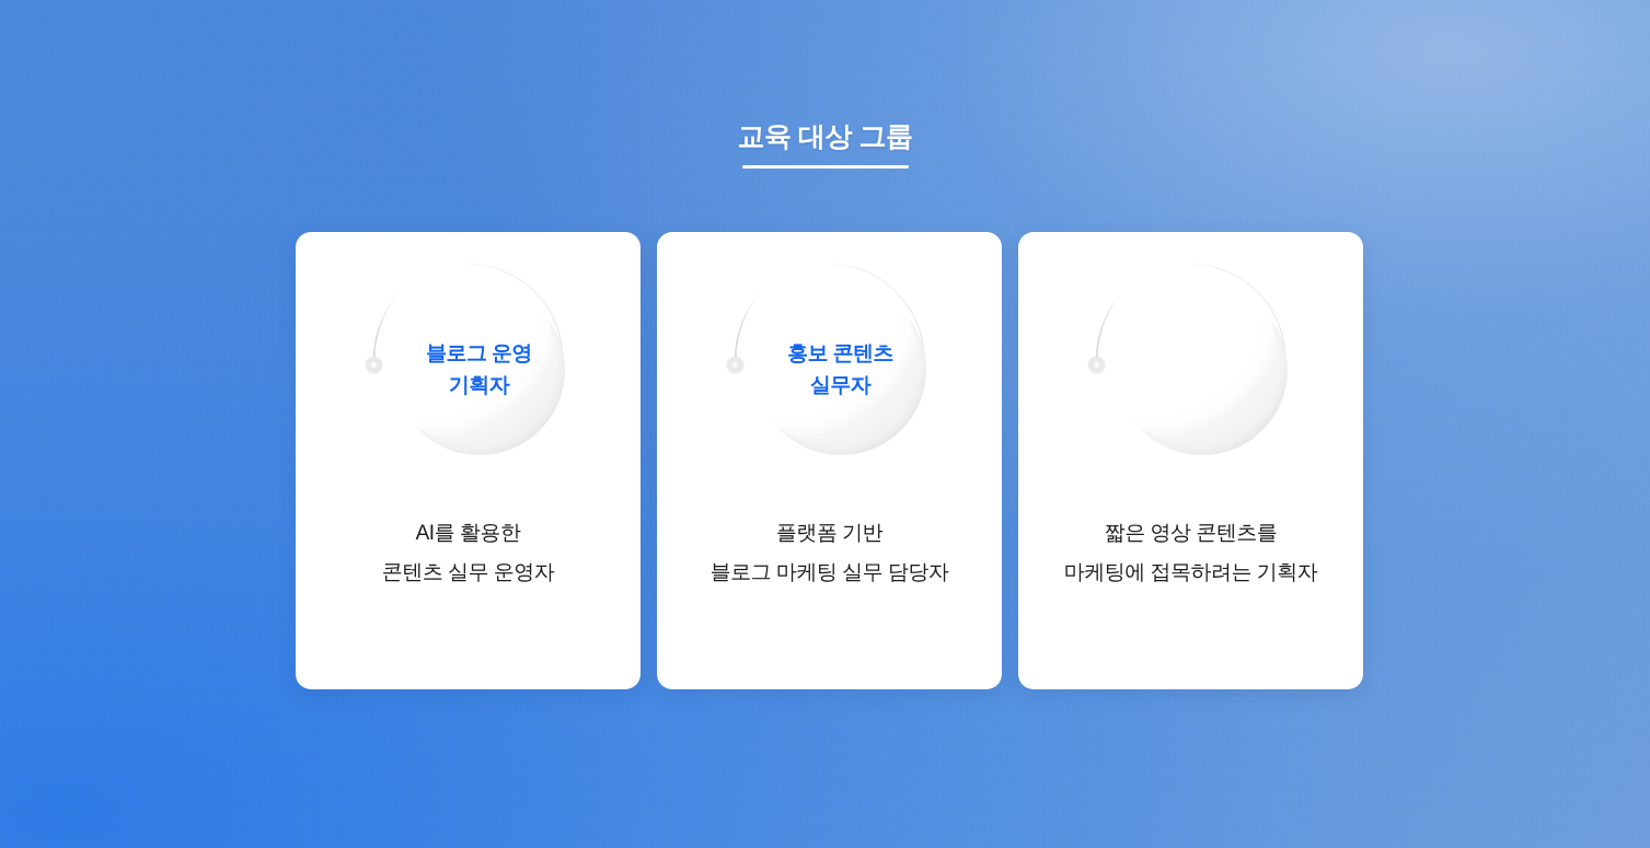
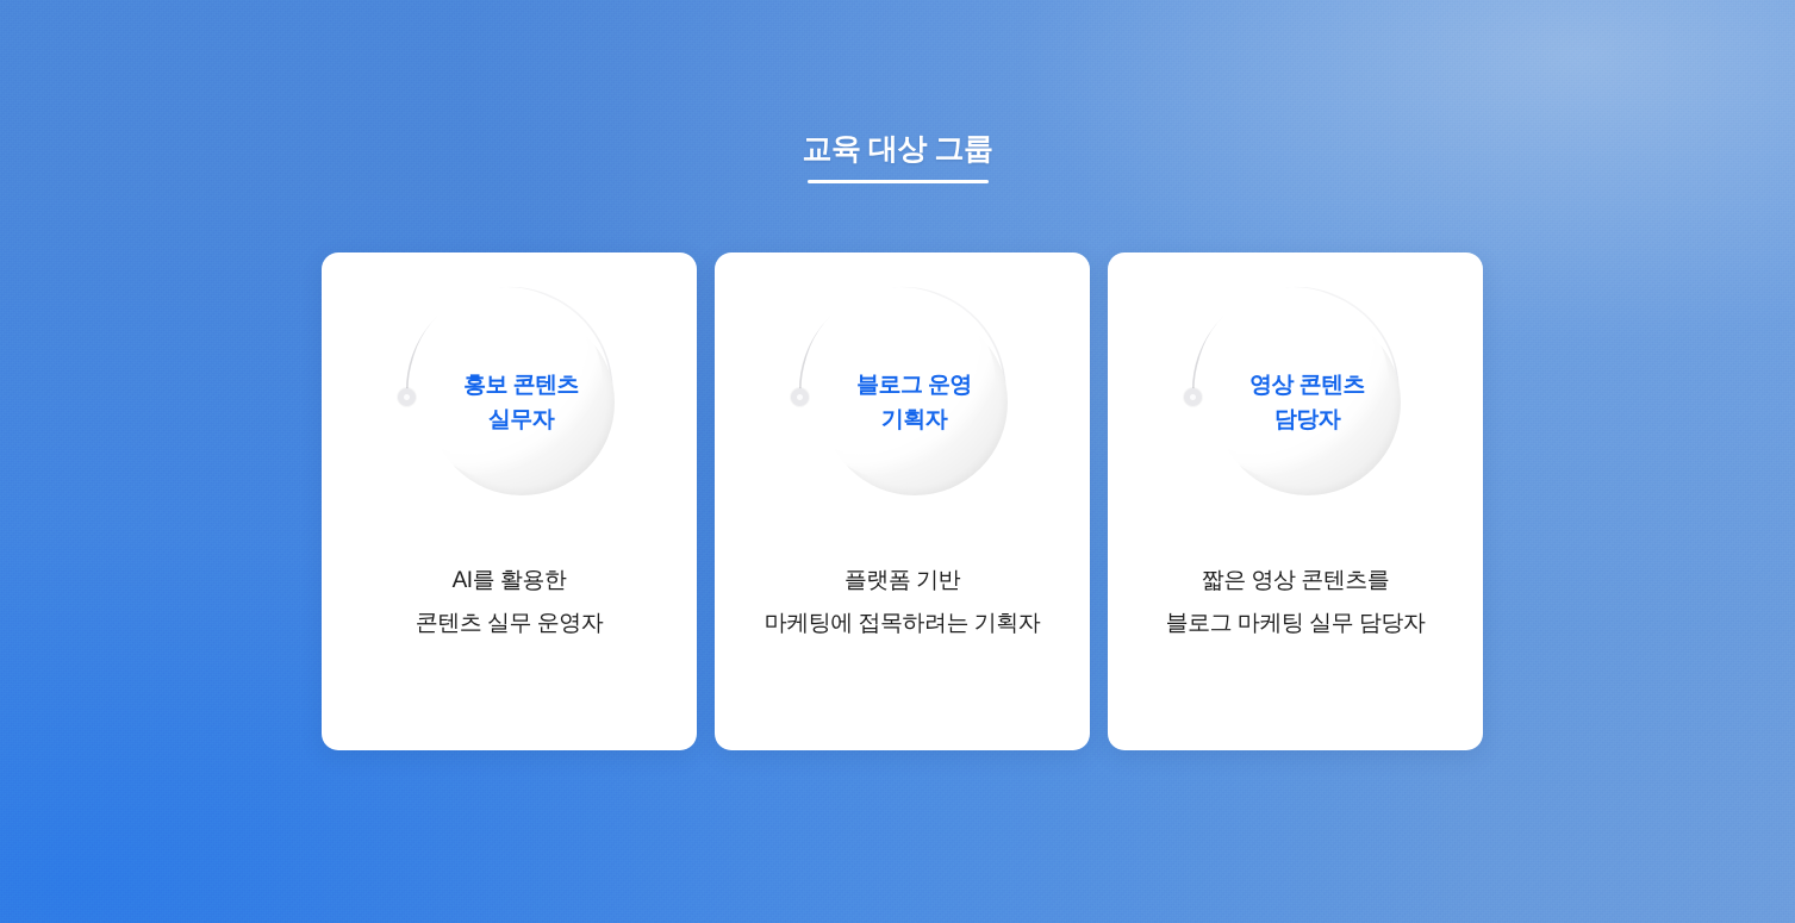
  교육 대상 그룹
- 블로그 운영
+ 홍보 콘텐츠
- 기획자
+ 실무자
  AI를 활용한
  콘텐츠 실무 운영자
- 홍보 콘텐츠
+ 블로그 운영
- 실무자
+ 기획자
  플랫폼 기반
- 블로그 마케팅 실무 담당자
+ 마케팅에 접목하려는 기획자
+ 영상 콘텐츠
+ 담당자
  짧은 영상 콘텐츠를
- 마케팅에 접목하려는 기획자
+ 블로그 마케팅 실무 담당자
